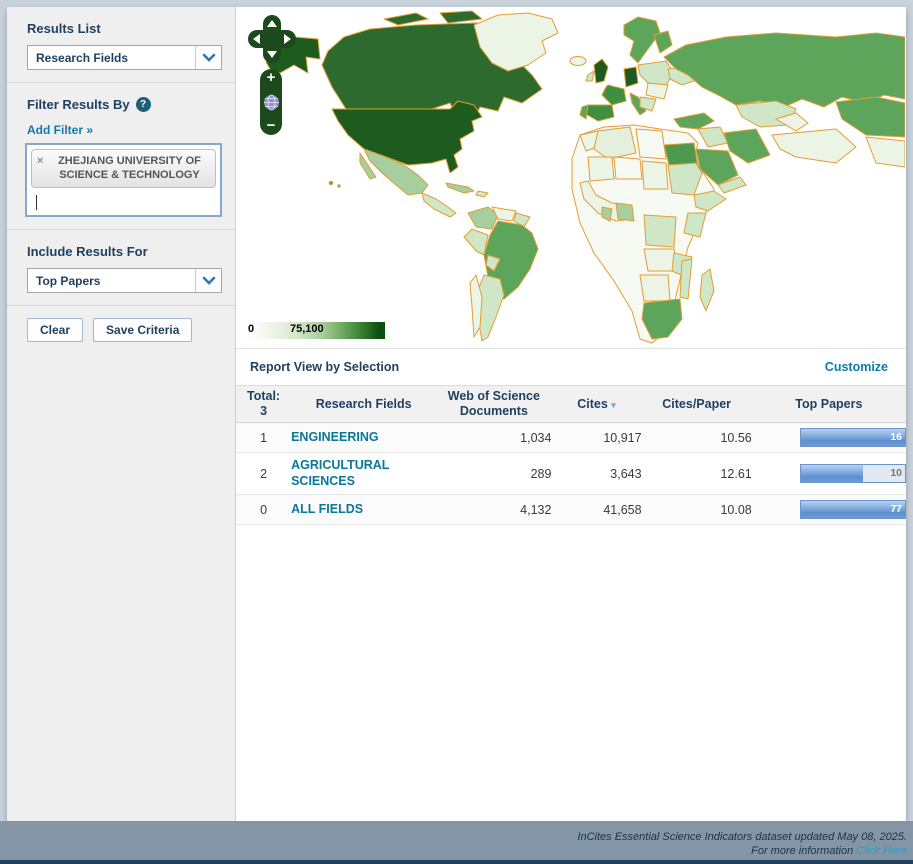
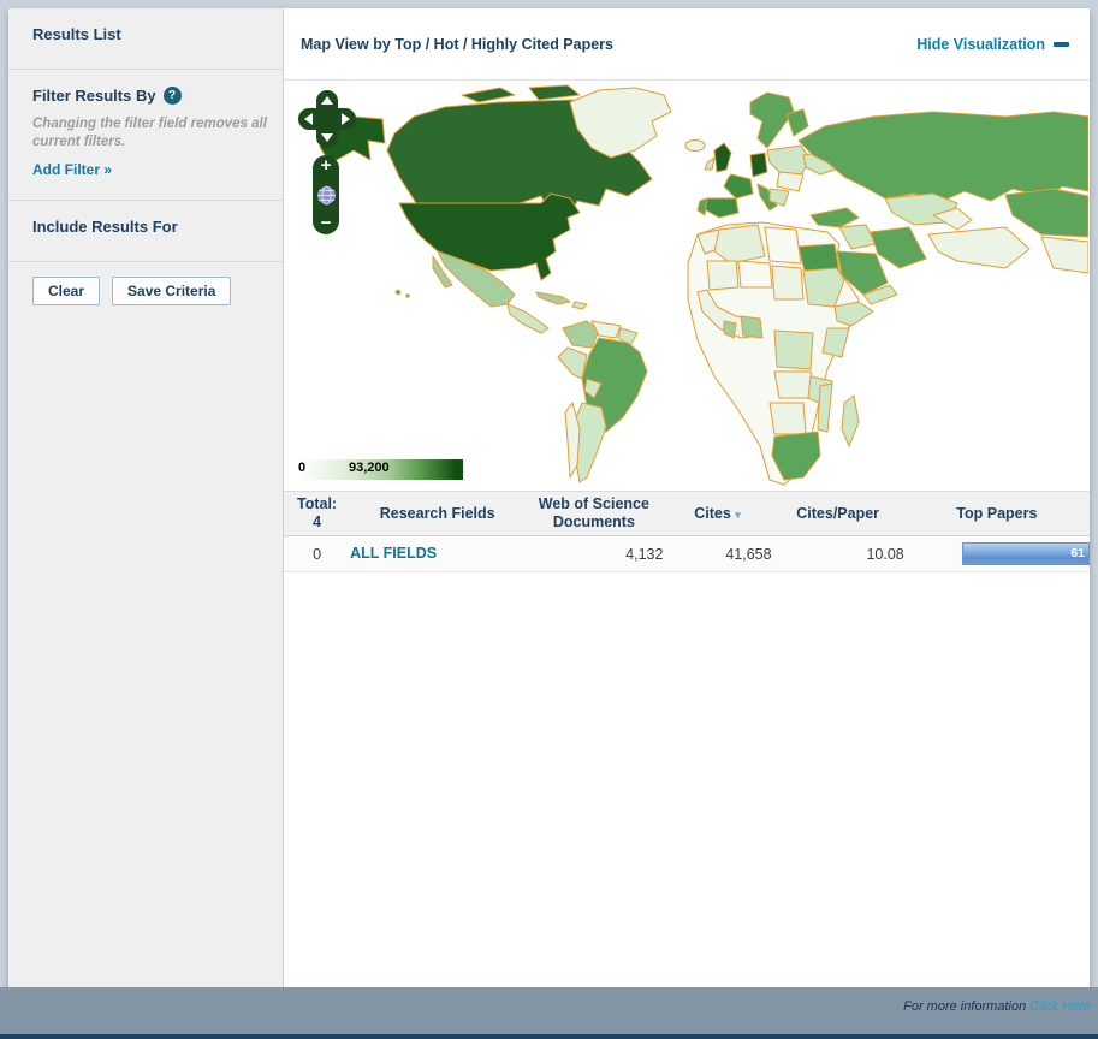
  Results List
- Research Fields
  Filter Results By
  ?
+ Changing the filter field removes all current filters.
  Add Filter »
- ×
- ZHEJIANG UNIVERSITY OF SCIENCE & TECHNOLOGY
  Include Results For
- Top Papers
  Clear
  Save Criteria
+ Map View by Top / Hot / Highly Cited Papers
+ Hide Visualization
  +
  −
  0
- 75,100
+ 93,200
- Report View by Selection
- Customize
- Total: 3	Research Fields	Web of Science Documents	Cites ▾	Cites/Paper	Top Papers
+ Total: 4	Research Fields	Web of Science Documents	Cites ▾	Cites/Paper	Top Papers
- 1	ENGINEERING	1,034	10,917	10.56	16
- 2	AGRICULTURAL SCIENCES	289	3,643	12.61	10
- 0	ALL FIELDS	4,132	41,658	10.08	77
+ 0	ALL FIELDS	4,132	41,658	10.08	61
- InCites Essential Science Indicators dataset updated May 08, 2025.
  For more information Click Here
